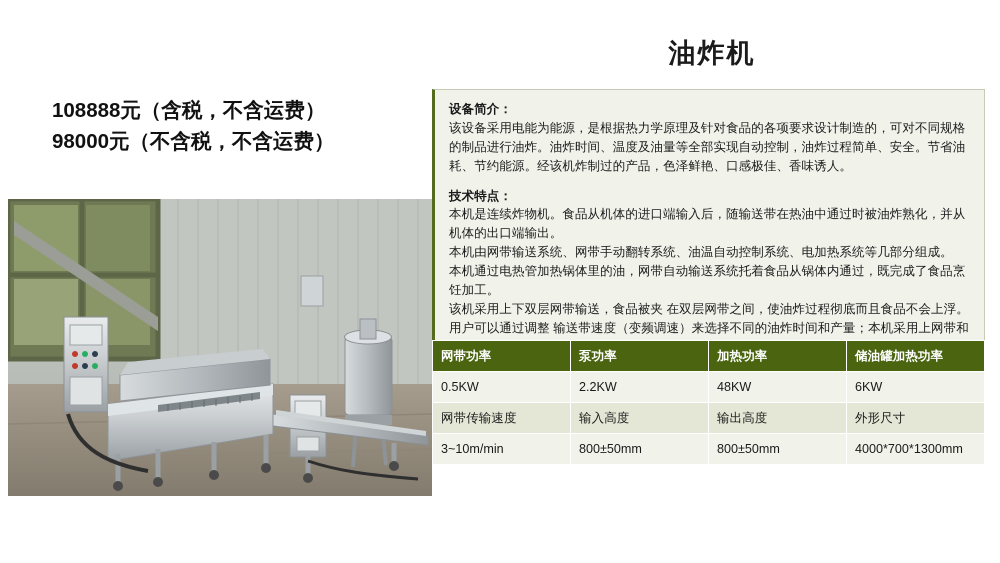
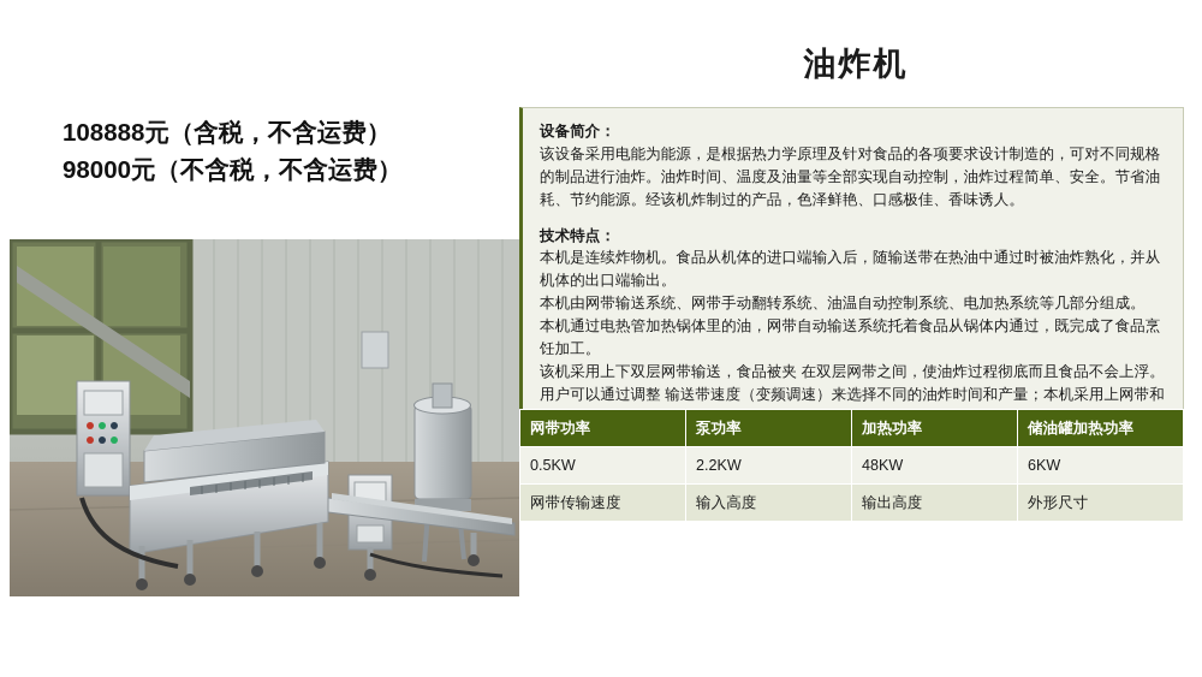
  油炸机
  108888元（含税，不含运费）
  98000元（不含税，不含运费）
  设备简介：
  该设备采用电能为能源，是根据热力学原理及针对食品的各项要求设计制造的，可对不同规格的制品进行油炸。油炸时间、温度及油量等全部实现自动控制，油炸过程简单、安全。节省油耗、节约能源。经该机炸制过的产品，色泽鲜艳、口感极佳、香味诱人。
  技术特点：
  本机是连续炸物机。食品从机体的进口端输入后，随输送带在热油中通过时被油炸熟化，并从机体的出口端输出。
  本机由网带输送系统、网带手动翻转系统、油温自动控制系统、电加热系统等几部分组成。
  本机通过电热管加热锅体里的油，网带自动输送系统托着食品从锅体内通过，既完成了食品烹饪加工。
  该机采用上下双层网带输送，食品被夹 在双层网带之间，使油炸过程彻底而且食品不会上浮。用户可以通过调整 输送带速度（变频调速）来选择不同的油炸时间和产量；本机采用上网带和
  网带功率	泵功率	加热功率	储油罐加热功率
  0.5KW	2.2KW	48KW	6KW
  网带传输速度	输入高度	输出高度	外形尺寸
- 3~10m/min	800±50mm	800±50mm	4000*700*1300mm
